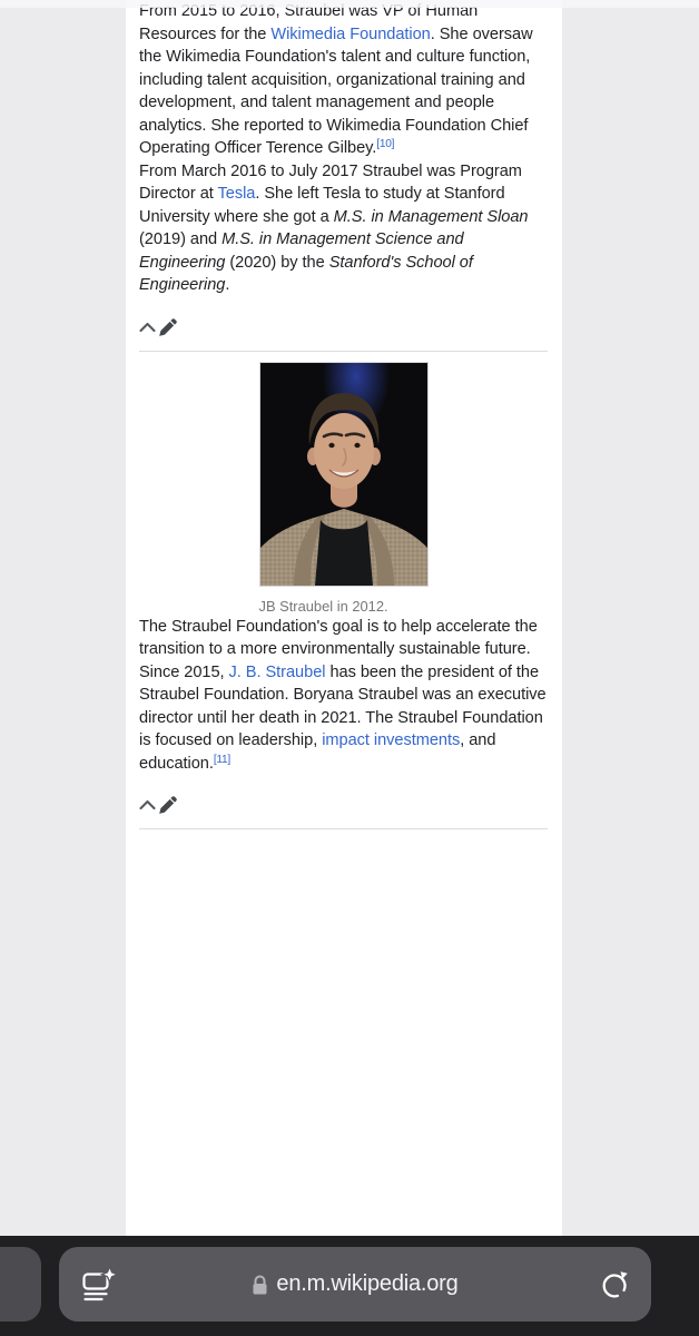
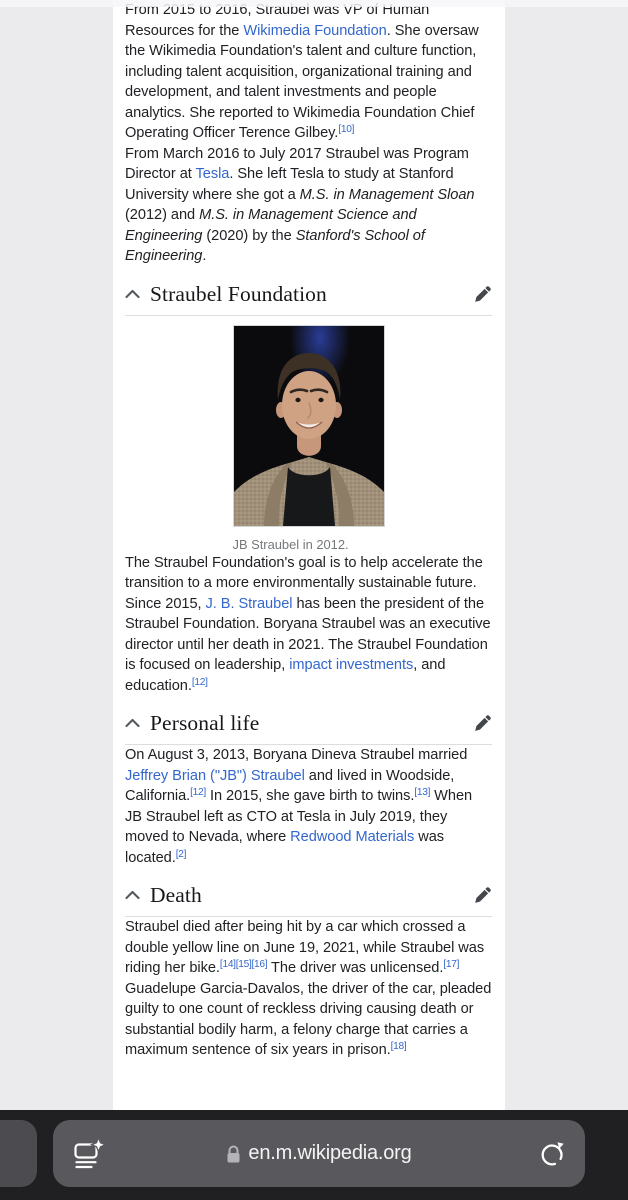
- From 2015 to 2016, Straubel was VP of Human Resources for the Wikimedia Foundation. She oversaw the Wikimedia Foundation's talent and culture function, including talent acquisition, organizational training and development, and talent management and people analytics. She reported to Wikimedia Foundation Chief Operating Officer Terence Gilbey.[10]
+ From 2015 to 2016, Straubel was VP of Human Resources for the Wikimedia Foundation. She oversaw the Wikimedia Foundation's talent and culture function, including talent acquisition, organizational training and development, and talent investments and people analytics. She reported to Wikimedia Foundation Chief Operating Officer Terence Gilbey.[10]
- From March 2016 to July 2017 Straubel was Program Director at Tesla. She left Tesla to study at Stanford University where she got a M.S. in Management Sloan (2019) and M.S. in Management Science and Engineering (2020) by the Stanford's School of Engineering.
+ From March 2016 to July 2017 Straubel was Program Director at Tesla. She left Tesla to study at Stanford University where she got a M.S. in Management Sloan (2012) and M.S. in Management Science and Engineering (2020) by the Stanford's School of Engineering.
+ Straubel Foundation
  JB Straubel in 2012.
- The Straubel Foundation's goal is to help accelerate the transition to a more environmentally sustainable future. Since 2015, J. B. Straubel has been the president of the Straubel Foundation. Boryana Straubel was an executive director until her death in 2021. The Straubel Foundation is focused on leadership, impact investments, and education.[11]
+ The Straubel Foundation's goal is to help accelerate the transition to a more environmentally sustainable future. Since 2015, J. B. Straubel has been the president of the Straubel Foundation. Boryana Straubel was an executive director until her death in 2021. The Straubel Foundation is focused on leadership, impact investments, and education.[12]
+ Personal life
+ On August 3, 2013, Boryana Dineva Straubel married Jeffrey Brian ("JB") Straubel and lived in Woodside, California.[12] In 2015, she gave birth to twins.[13] When JB Straubel left as CTO at Tesla in July 2019, they moved to Nevada, where Redwood Materials was located.[2]
+ Death
+ Straubel died after being hit by a car which crossed a double yellow line on June 19, 2021, while Straubel was riding her bike.[14][15][16] The driver was unlicensed.[17] Guadelupe Garcia-Davalos, the driver of the car, pleaded guilty to one count of reckless driving causing death or substantial bodily harm, a felony charge that carries a maximum sentence of six years in prison.[18]
  en.m.wikipedia.org
